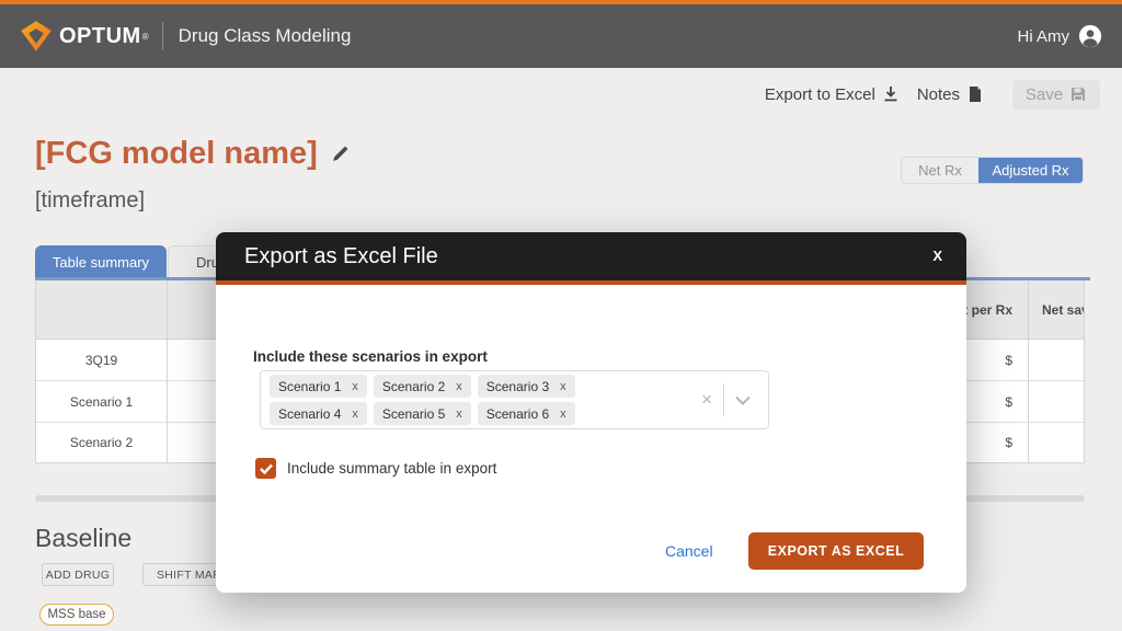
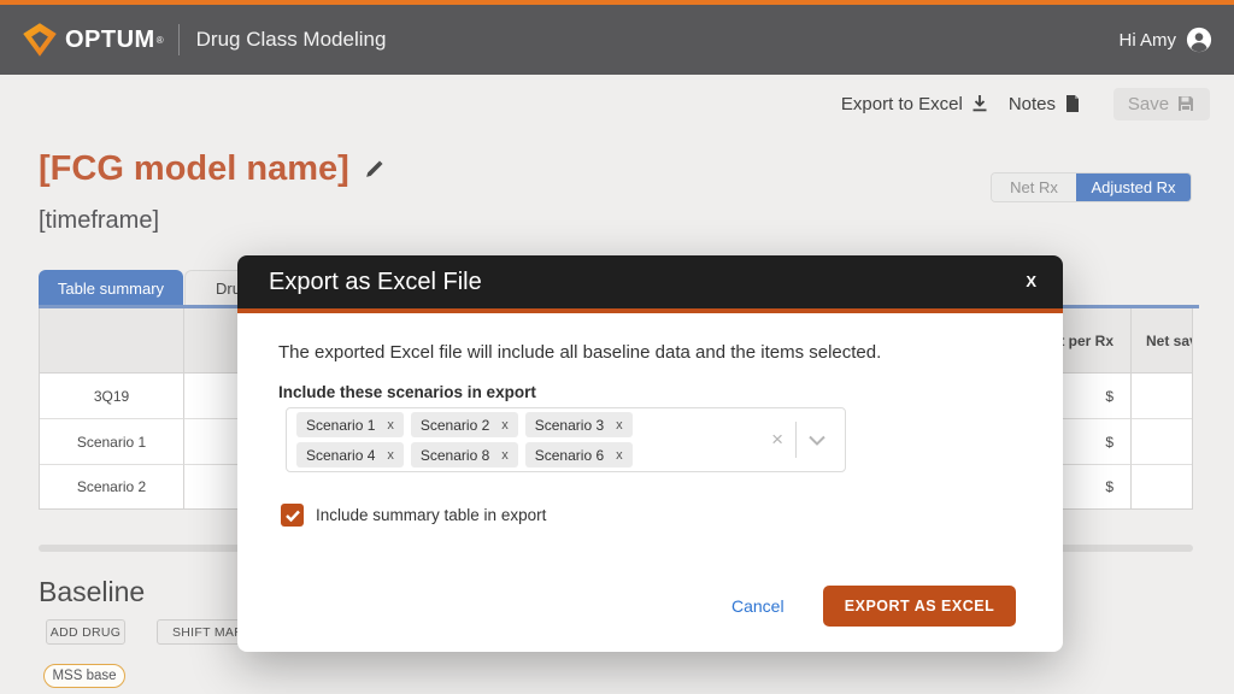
  OPTUM
  ®
  Drug Class Modeling
  Hi Amy
  Export to Excel
  Notes
  Save
  [FCG model name]
  [timeframe]
  Net Rx
  Adjusted Rx
  Table summary
  per Rx
  Net sa
  3Q19
  $
  Scenario 1
  $
  Scenario 2
  $
  Baseline
  ADD DRUG
  SHIFT MA
  MSS base
  Export as Excel File
  X
+ The exported Excel file will include all baseline data and the items selected.
  Include these scenarios in export
  Scenario 1
  x
  Scenario 2
  x
  Scenario 3
  x
  Scenario 4
  x
- Scenario 5
+ Scenario 8
  x
  Scenario 6
  x
  ×
  Include summary table in export
  Cancel
  EXPORT AS EXCEL
